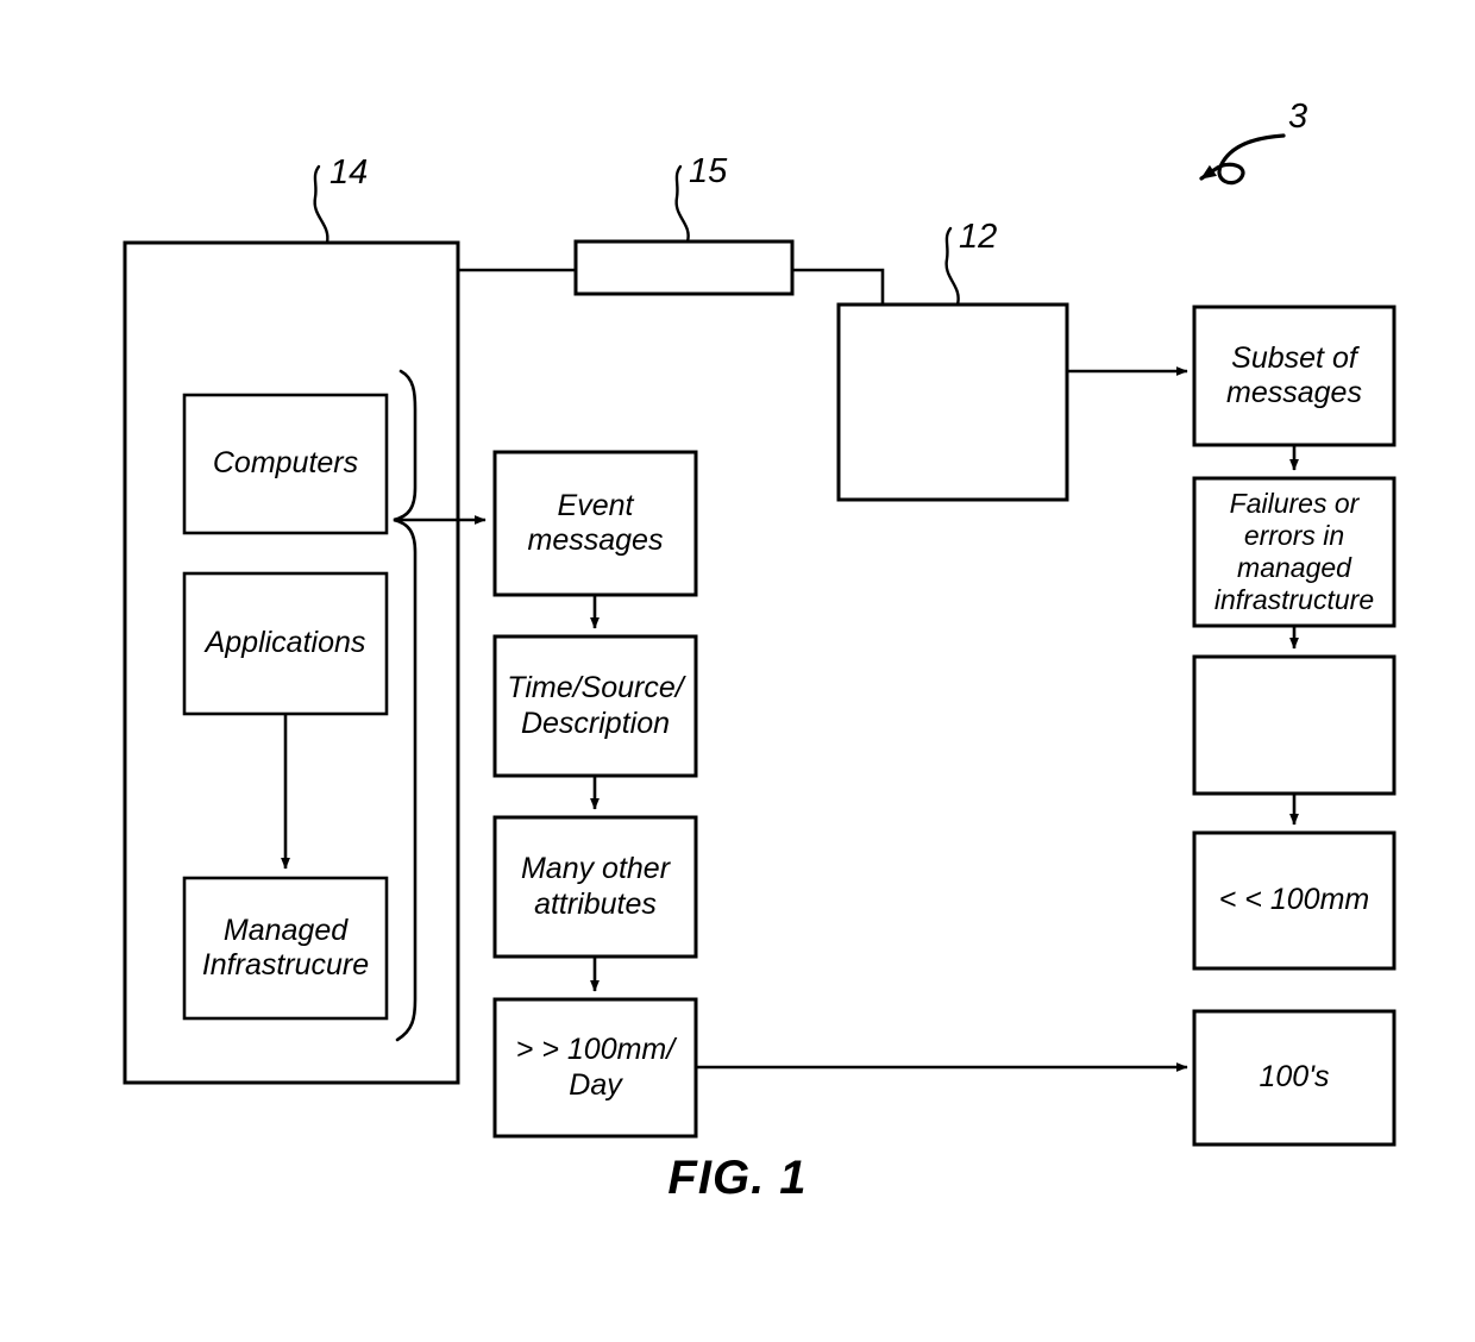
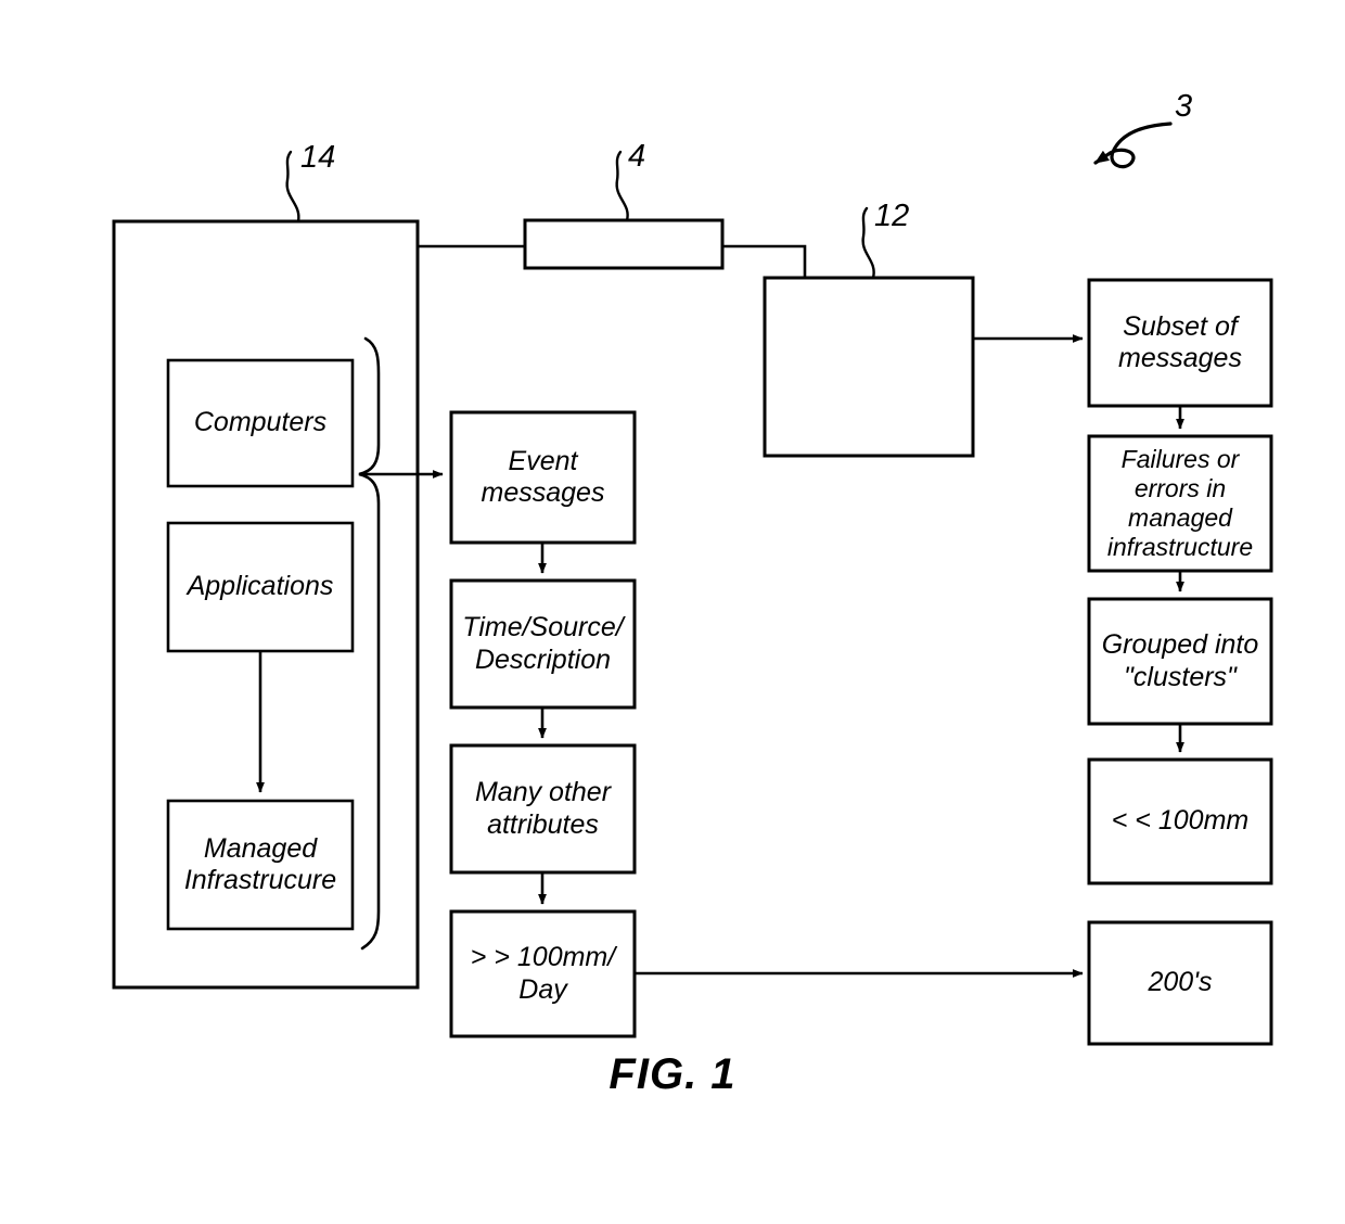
  3
  12
  14
- 15
+ 4
  Computers
  Applications
  Managed
  Infrastrucure
  Event
  messages
  Time/Source/
  Description
  Many other
  attributes
  > > 100mm/
  Day
  Subset of
  messages
  Failures or
  errors in
  managed
  infrastructure
+ Grouped into
+ "clusters"
  < < 100mm
- 100's
+ 200's
  FIG. 1
